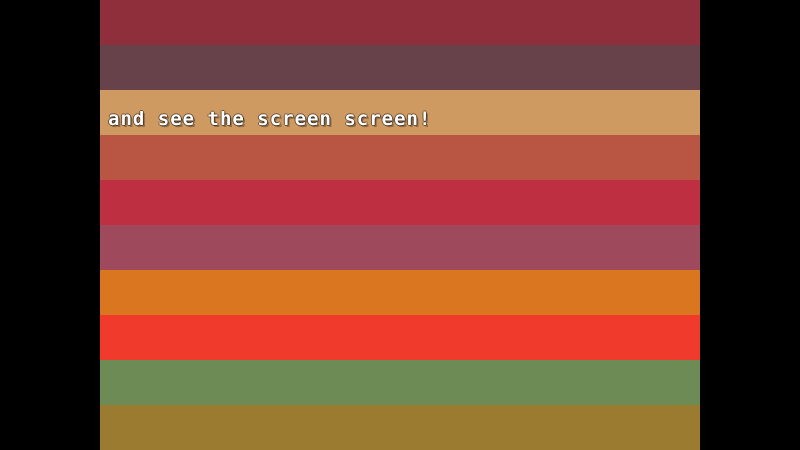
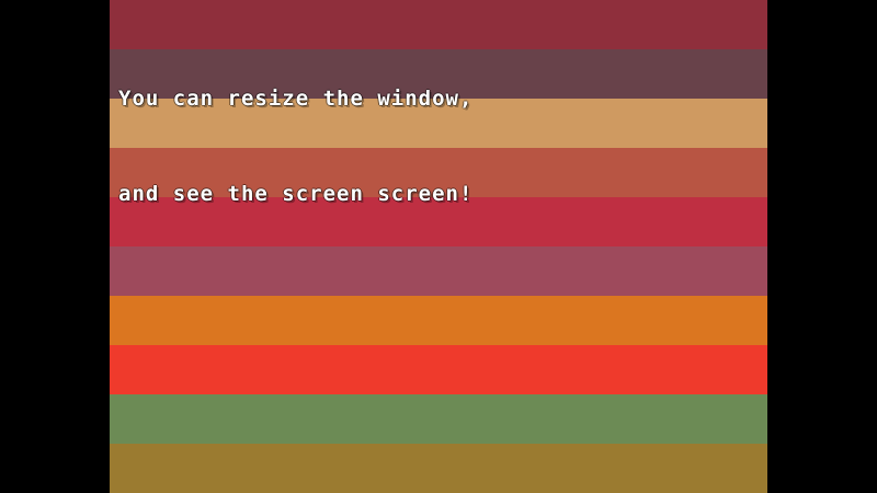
+ You can resize the window,
  and see the screen screen!
